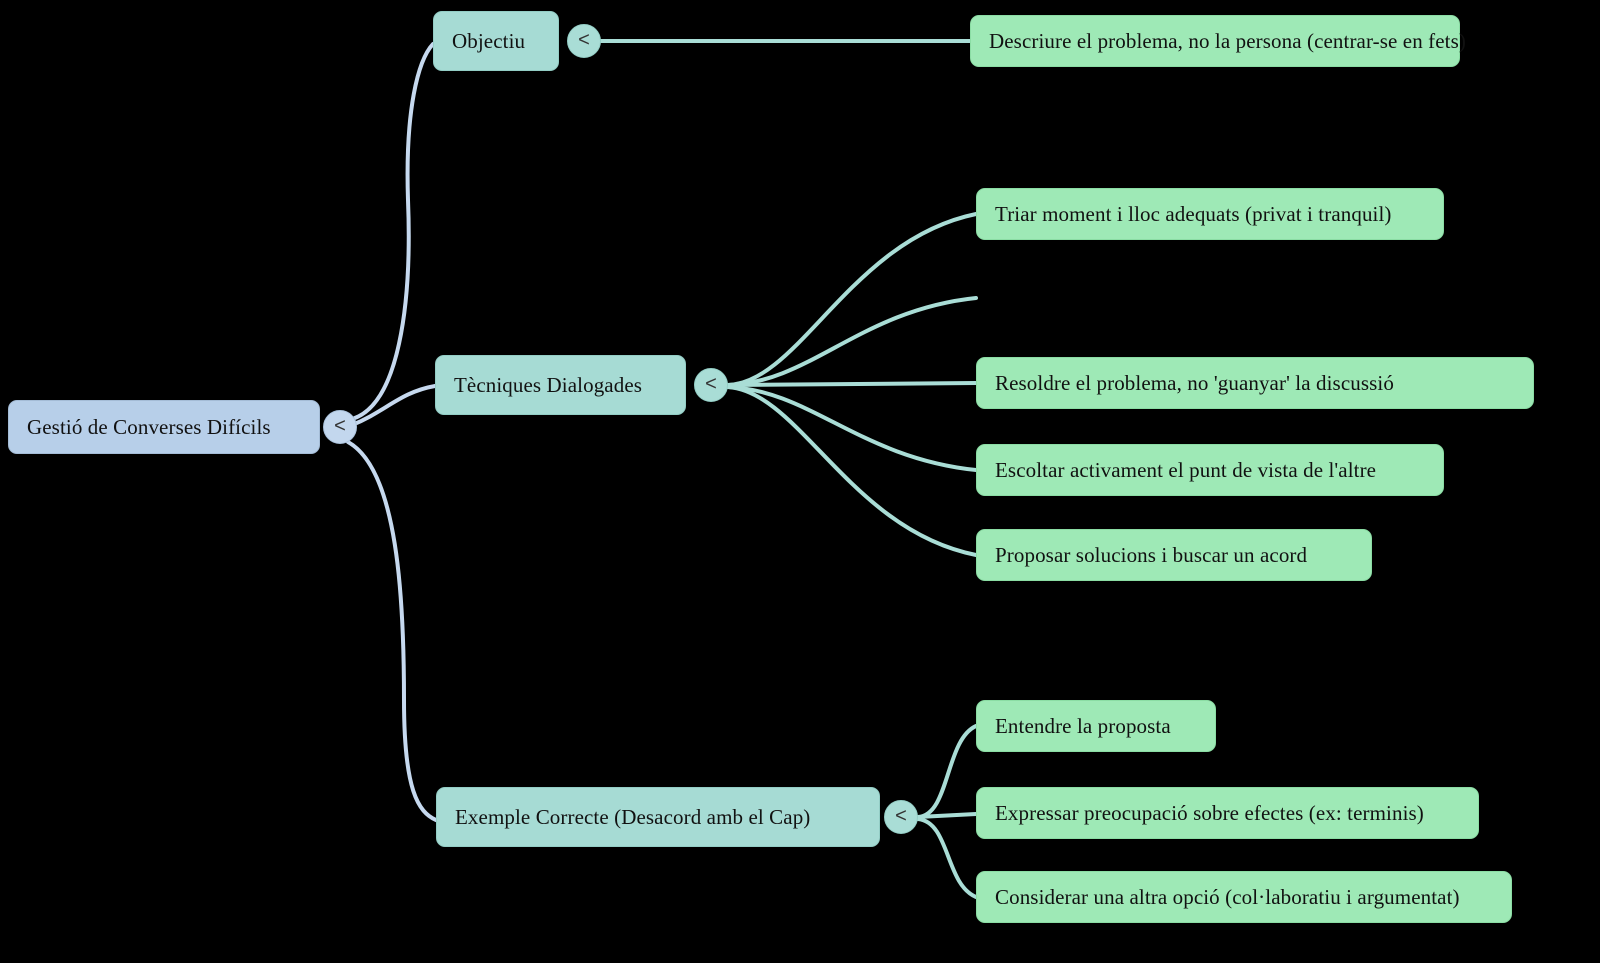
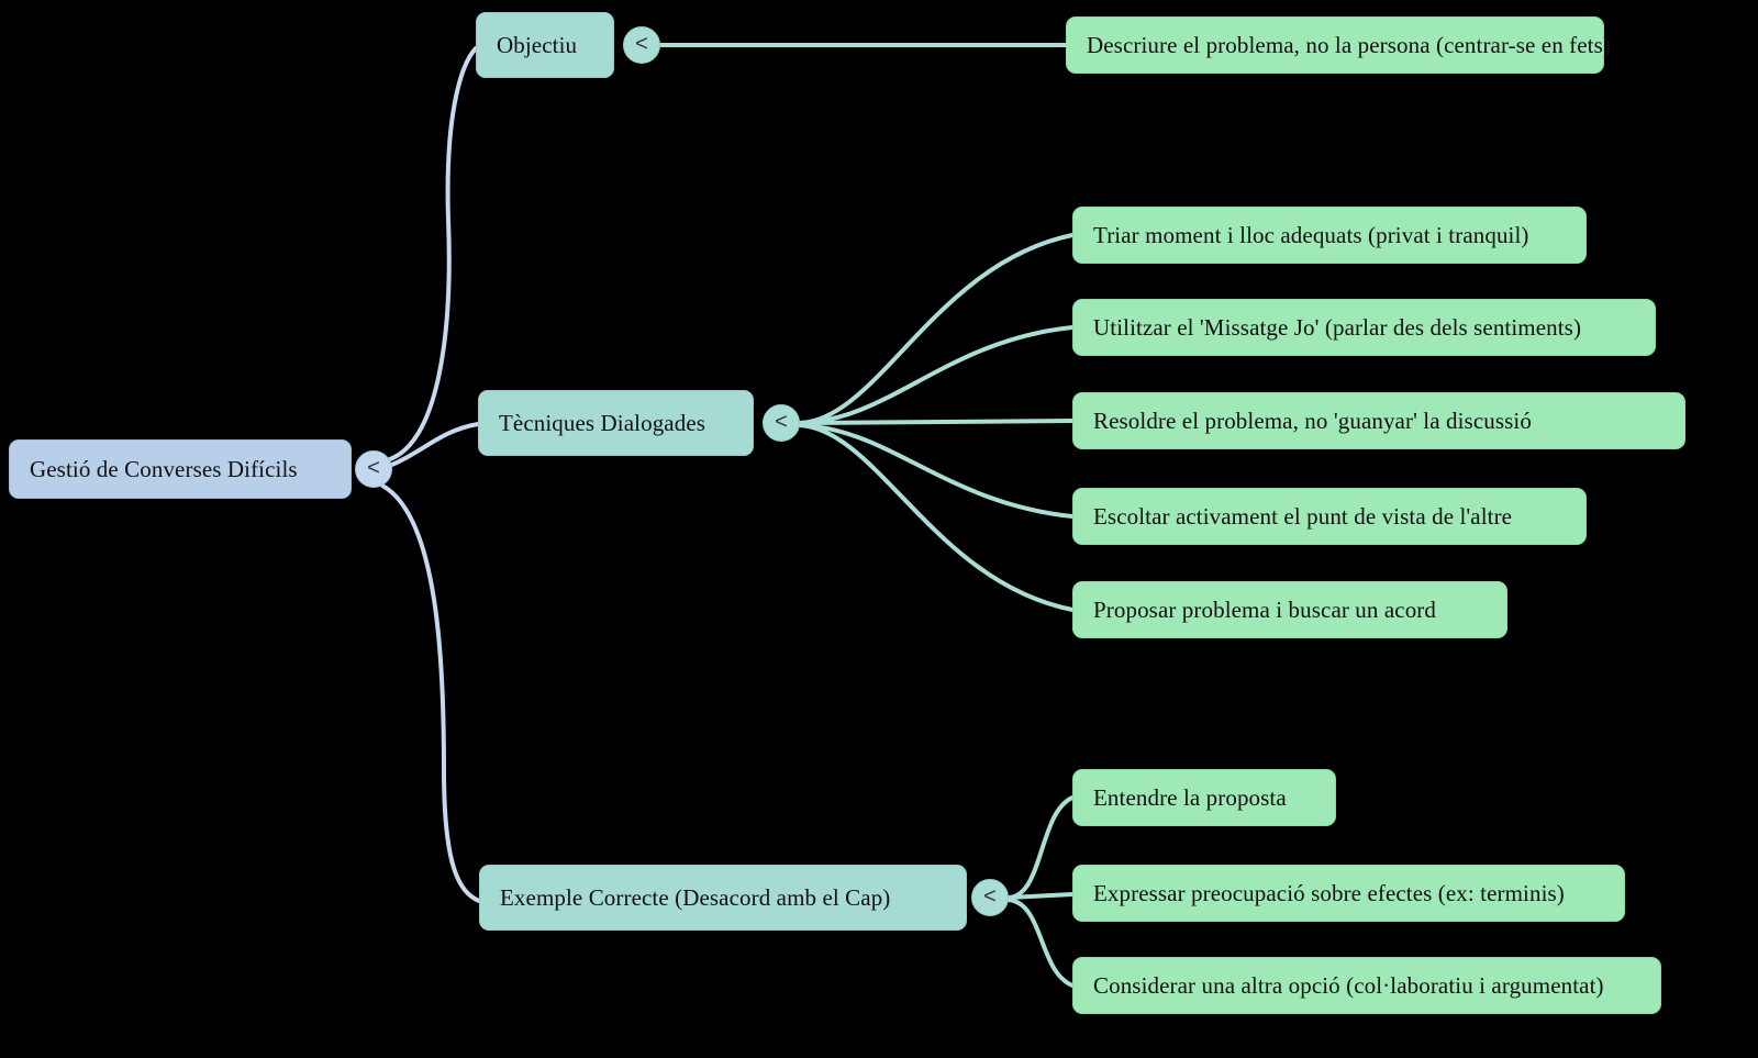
  Gestió de Converses Difícils
  <
  Objectiu
  <
  Descriure el problema, no la persona (centrar-se en fets)
  Tècniques Dialogades
  <
  Triar moment i lloc adequats (privat i tranquil)
+ Utilitzar el 'Missatge Jo' (parlar des dels sentiments)
  Resoldre el problema, no 'guanyar' la discussió
  Escoltar activament el punt de vista de l'altre
- Proposar solucions i buscar un acord
+ Proposar problema i buscar un acord
  Exemple Correcte (Desacord amb el Cap)
  <
  Entendre la proposta
  Expressar preocupació sobre efectes (ex: terminis)
  Considerar una altra opció (col·laboratiu i argumentat)
